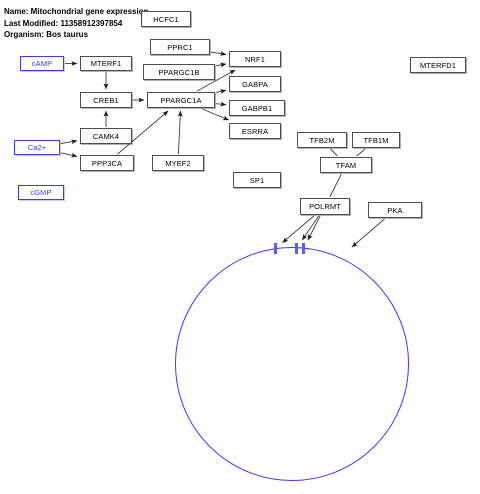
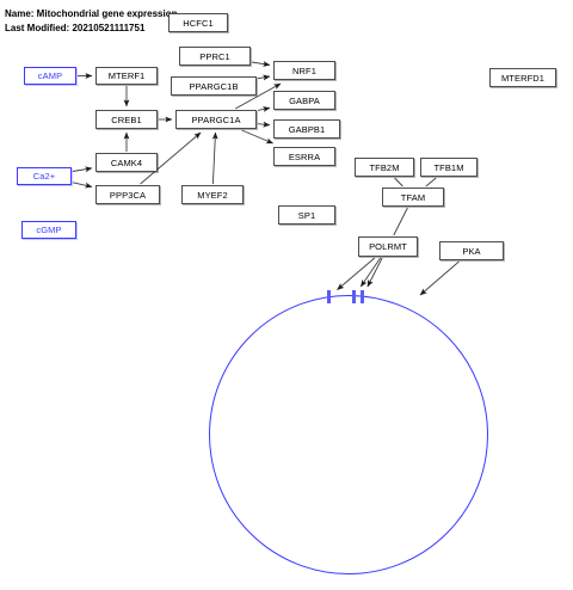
  Name: Mitochondrial gene expressi
- Last Modified: 11358912397854
+ Last Modified: 20210521111751
- Organism: Bos taurus
  cAMP
  MTERF1
  HCFC1
  PPRC1
  PPARGC1B
  CREB1
  PPARGC1A
  NRF1
  GABPA
  GABPB1
  ESRRA
  MTERFD1
  CAMK4
  Ca2+
  PPP3CA
  MYEF2
  cGMP
  SP1
  TFB2M
  TFB1M
  TFAM
  POLRMT
  PKA
